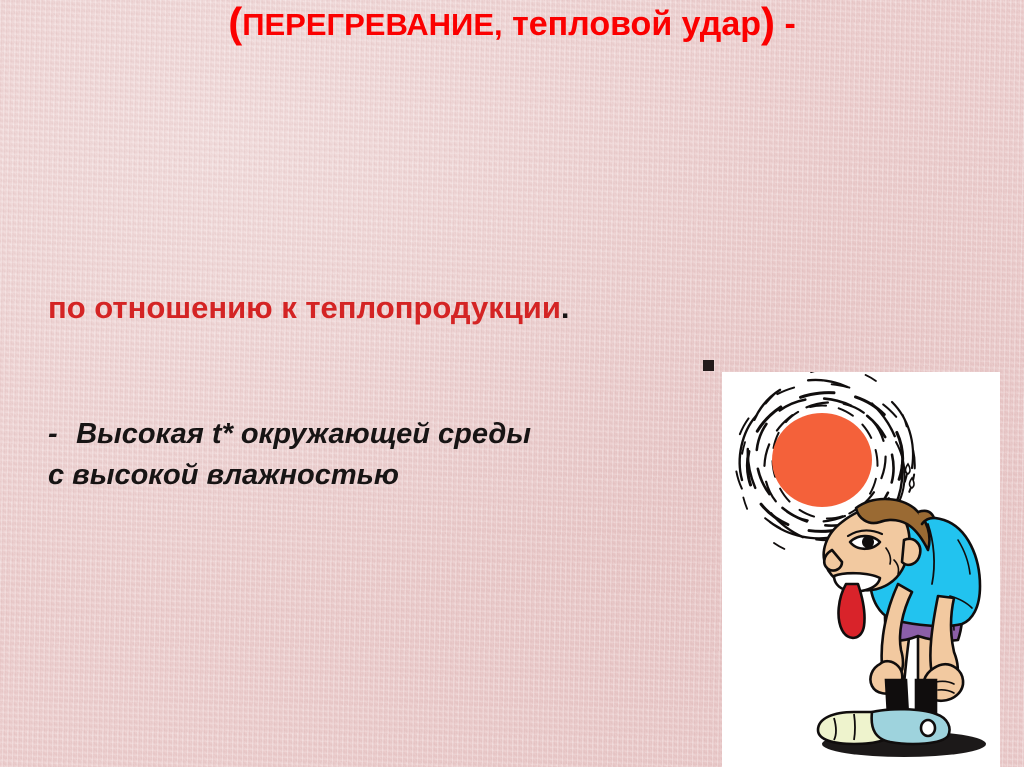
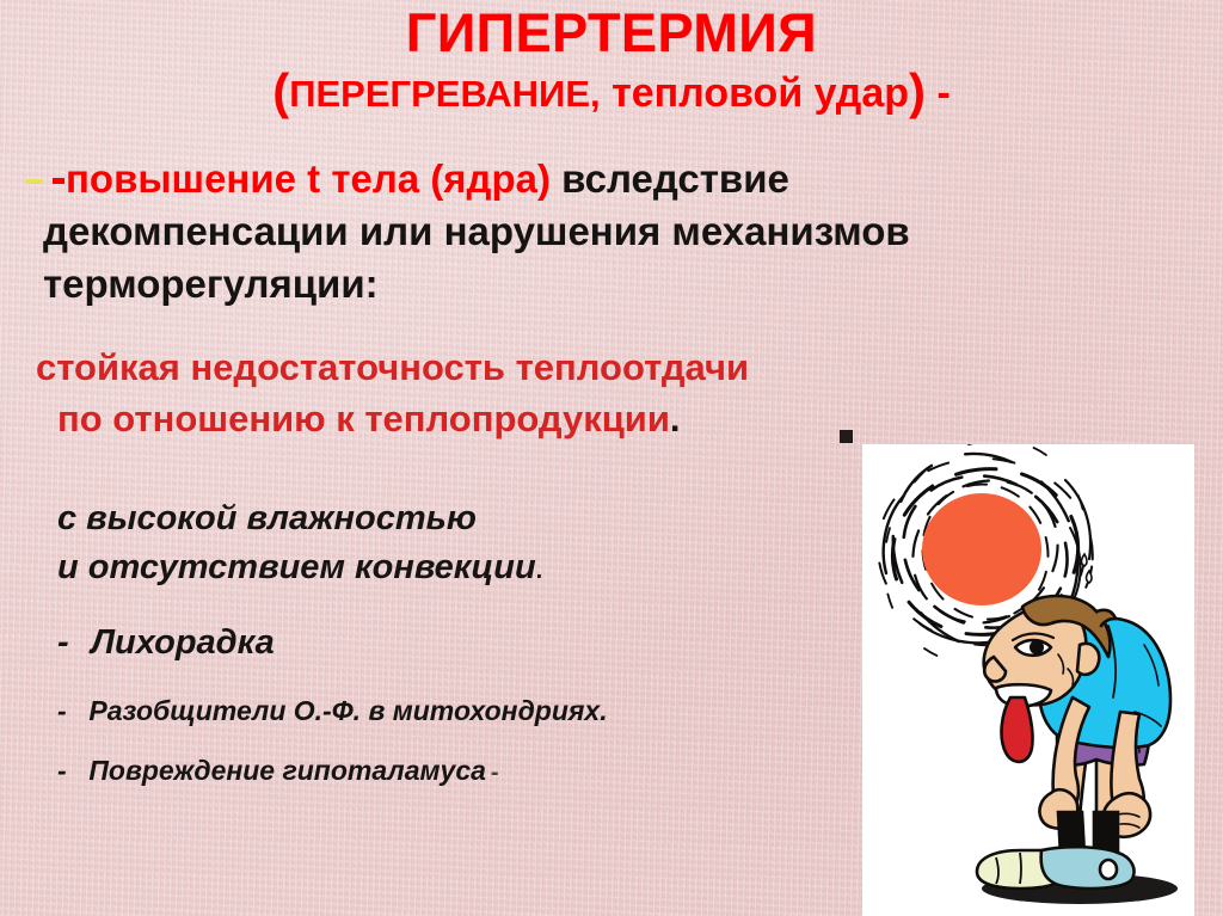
+ ГИПЕРТЕРМИЯ
  (ПЕРЕГРЕВАНИЕ, тепловой удар) -
+ повышение t тела (ядра) вследствие
+ декомпенсации или нарушения механизмов
+ терморегуляции:
+ стойкая недостаточность теплоотдачи
  по отношению к теплопродукции.
- - Высокая t* окружающей среды
  с высокой влажностью
+ и отсутствием конвекции.
+ - Лихорадка
+ - Разобщители О.-Ф. в митохондриях.
+ - Повреждение гипоталамуса -
